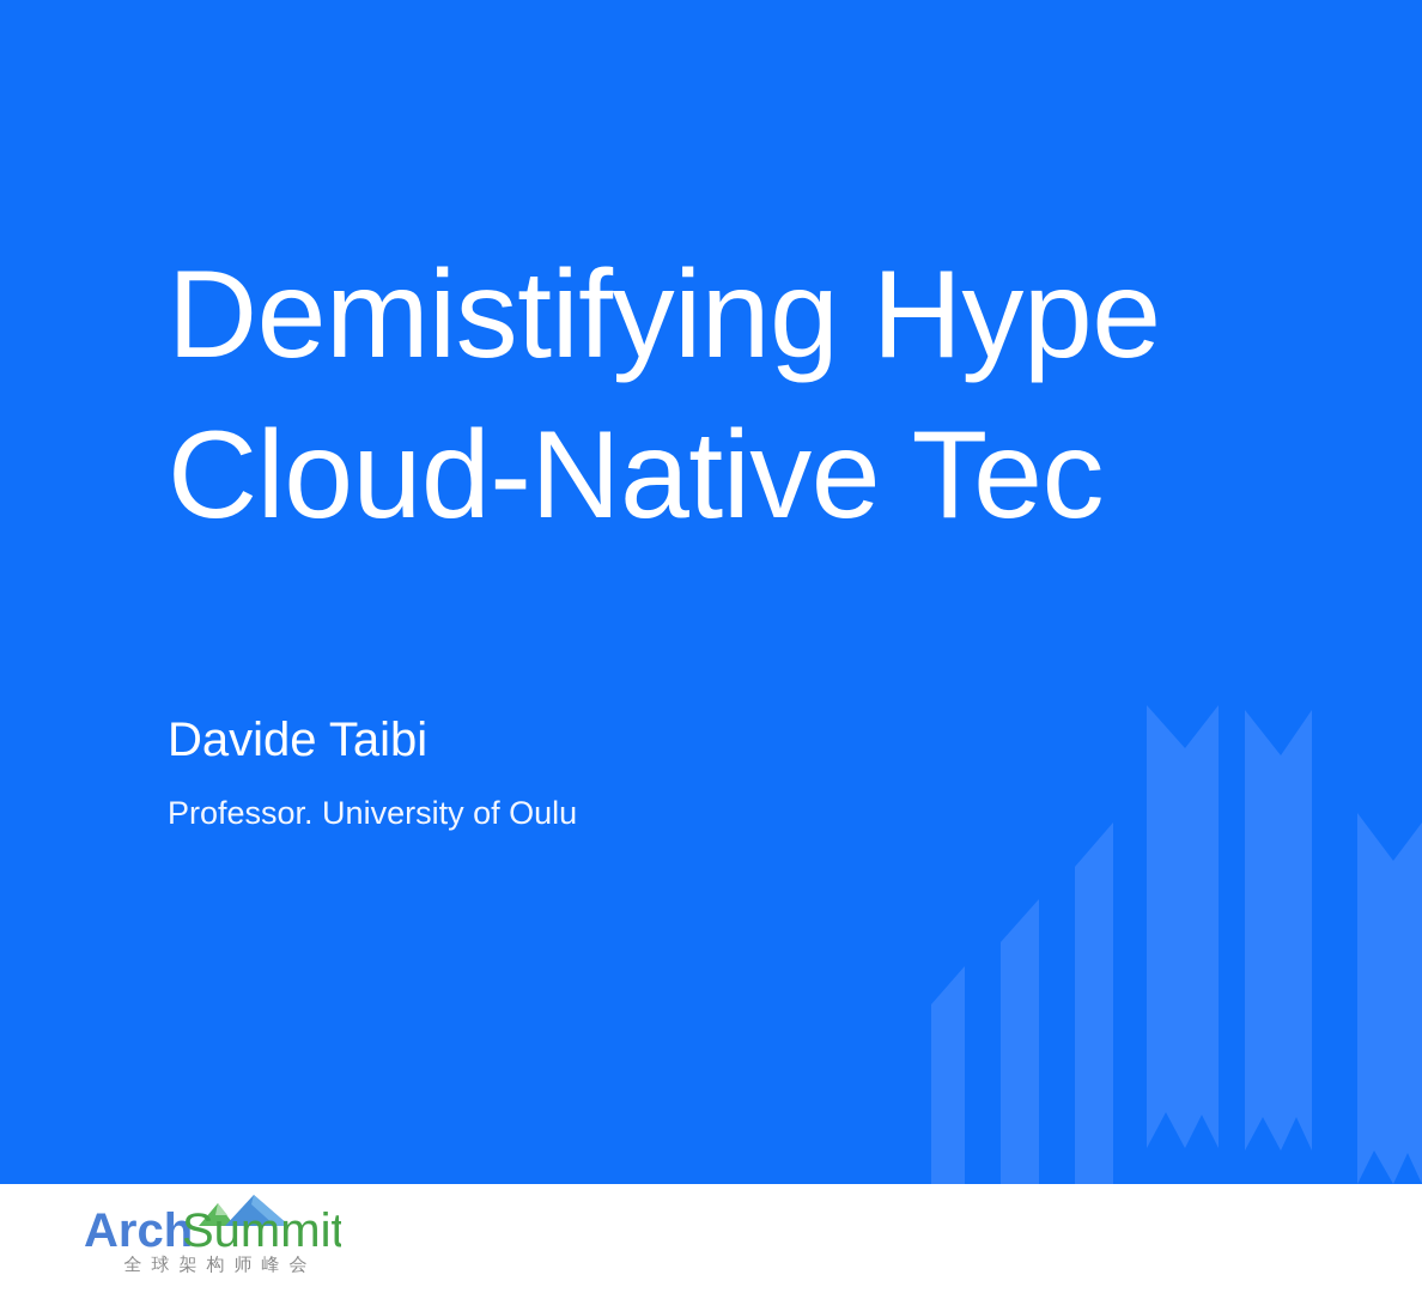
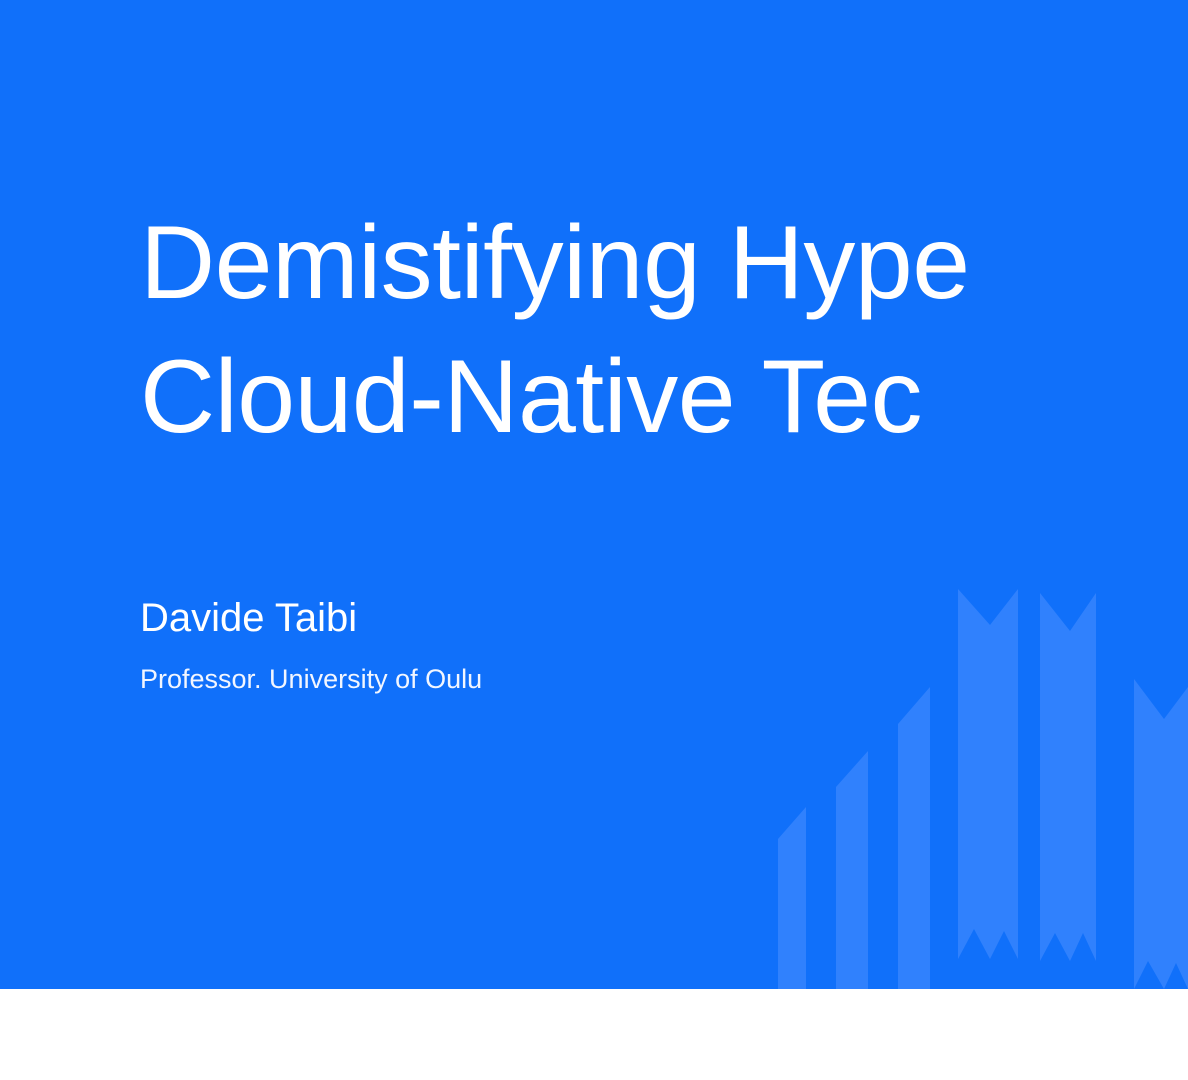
  Demistifying Hype
  Cloud-Native Tec
  Davide Taibi
  Professor. University of Oulu
- Arch
- Summit
- 全球架构师峰会
